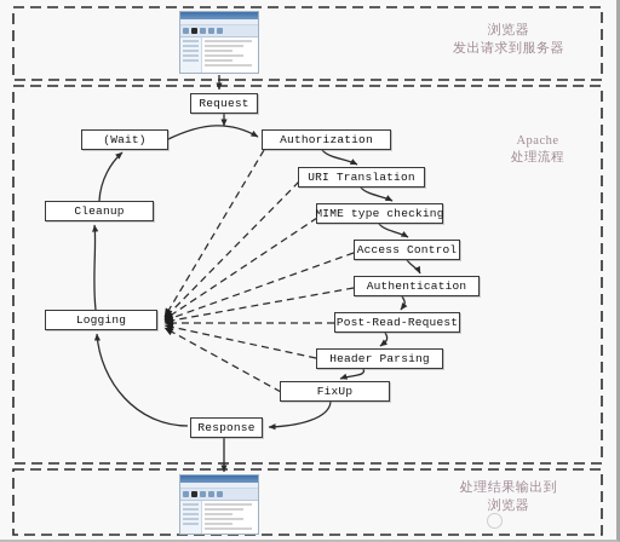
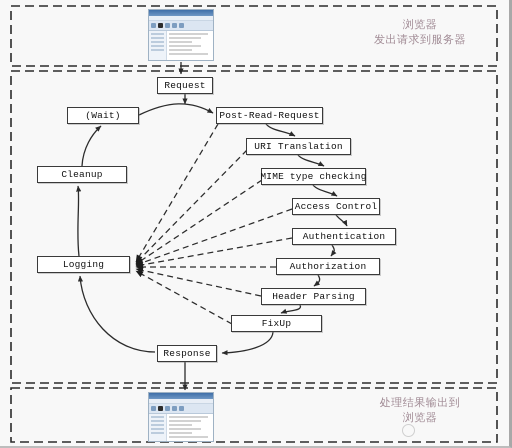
  浏览器
  发出请求到服务器
- Apache
- 处理流程
  处理结果输出到
  浏览器
  Request
  (Wait)
- Authorization
+ Post-Read-Request
  URI Translation
  Cleanup
  MIME type checking
  Access Control
  Authentication
- Post-Read-Request
+ Authorization
  Logging
  Header Parsing
  FixUp
  Response
